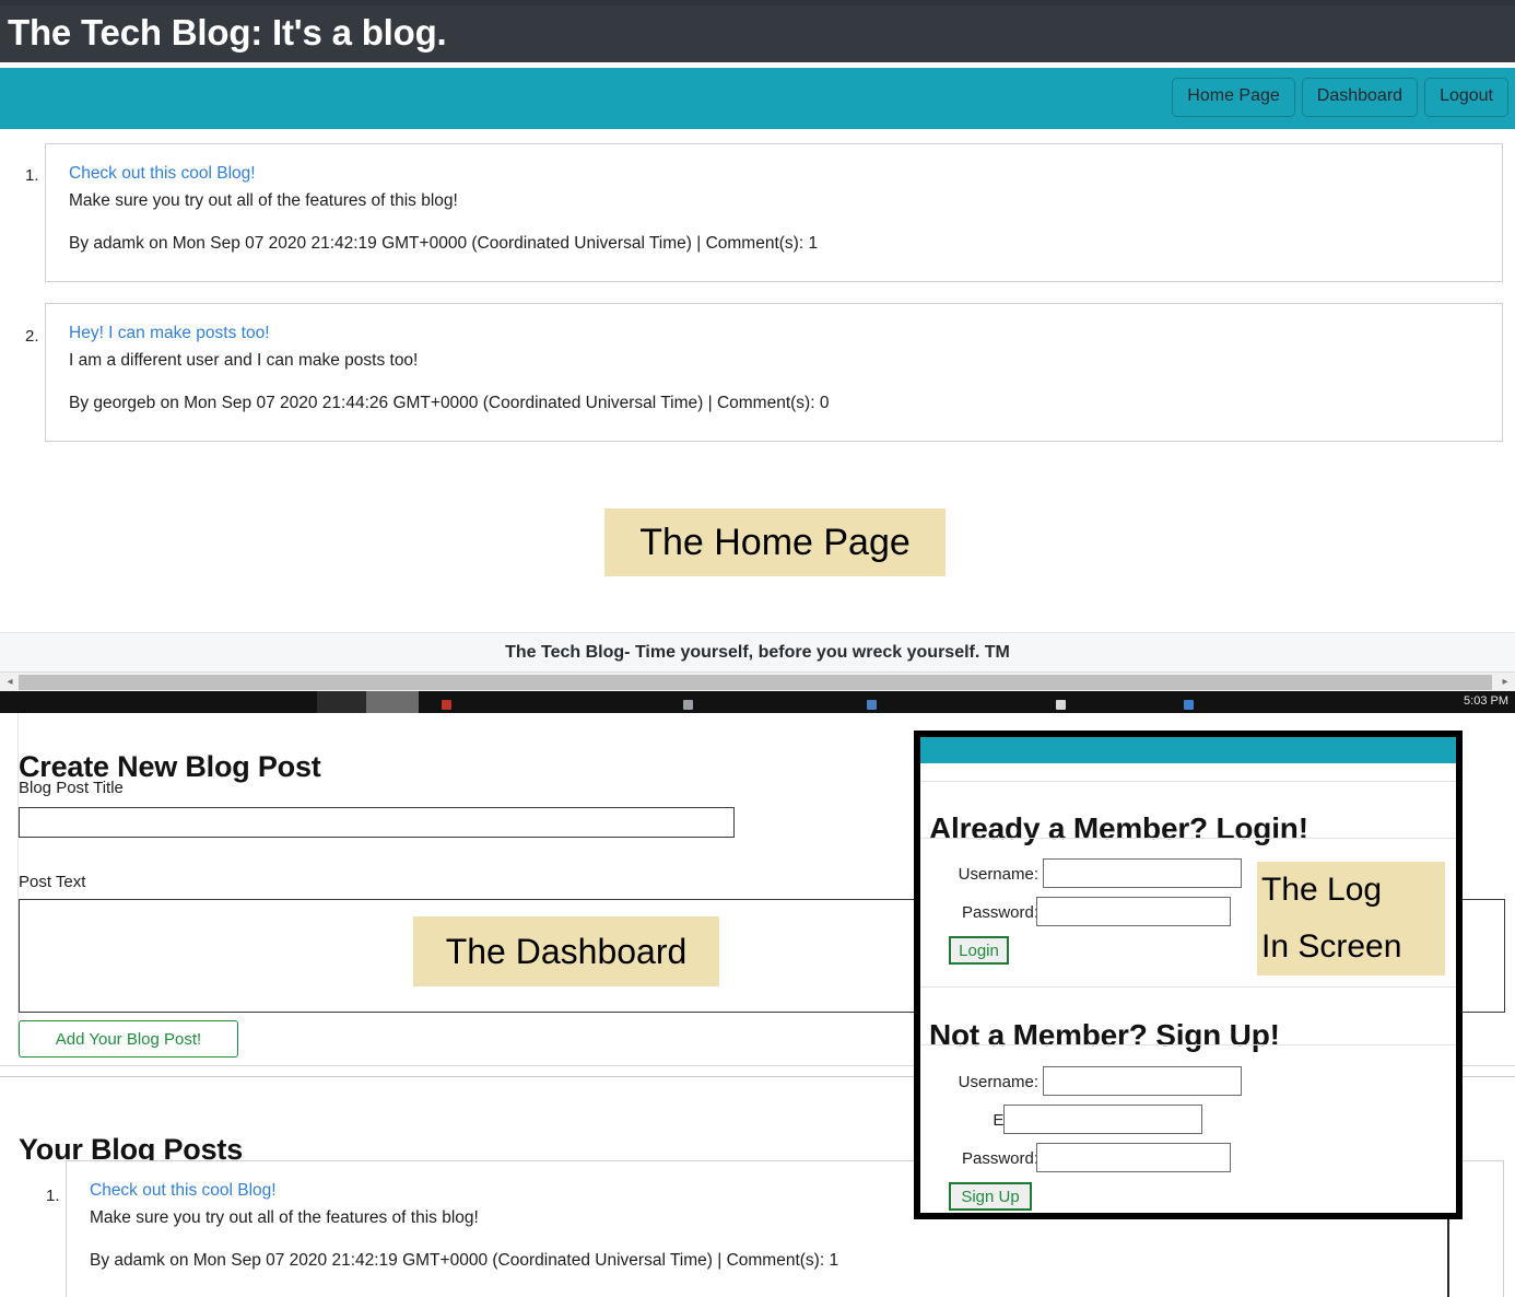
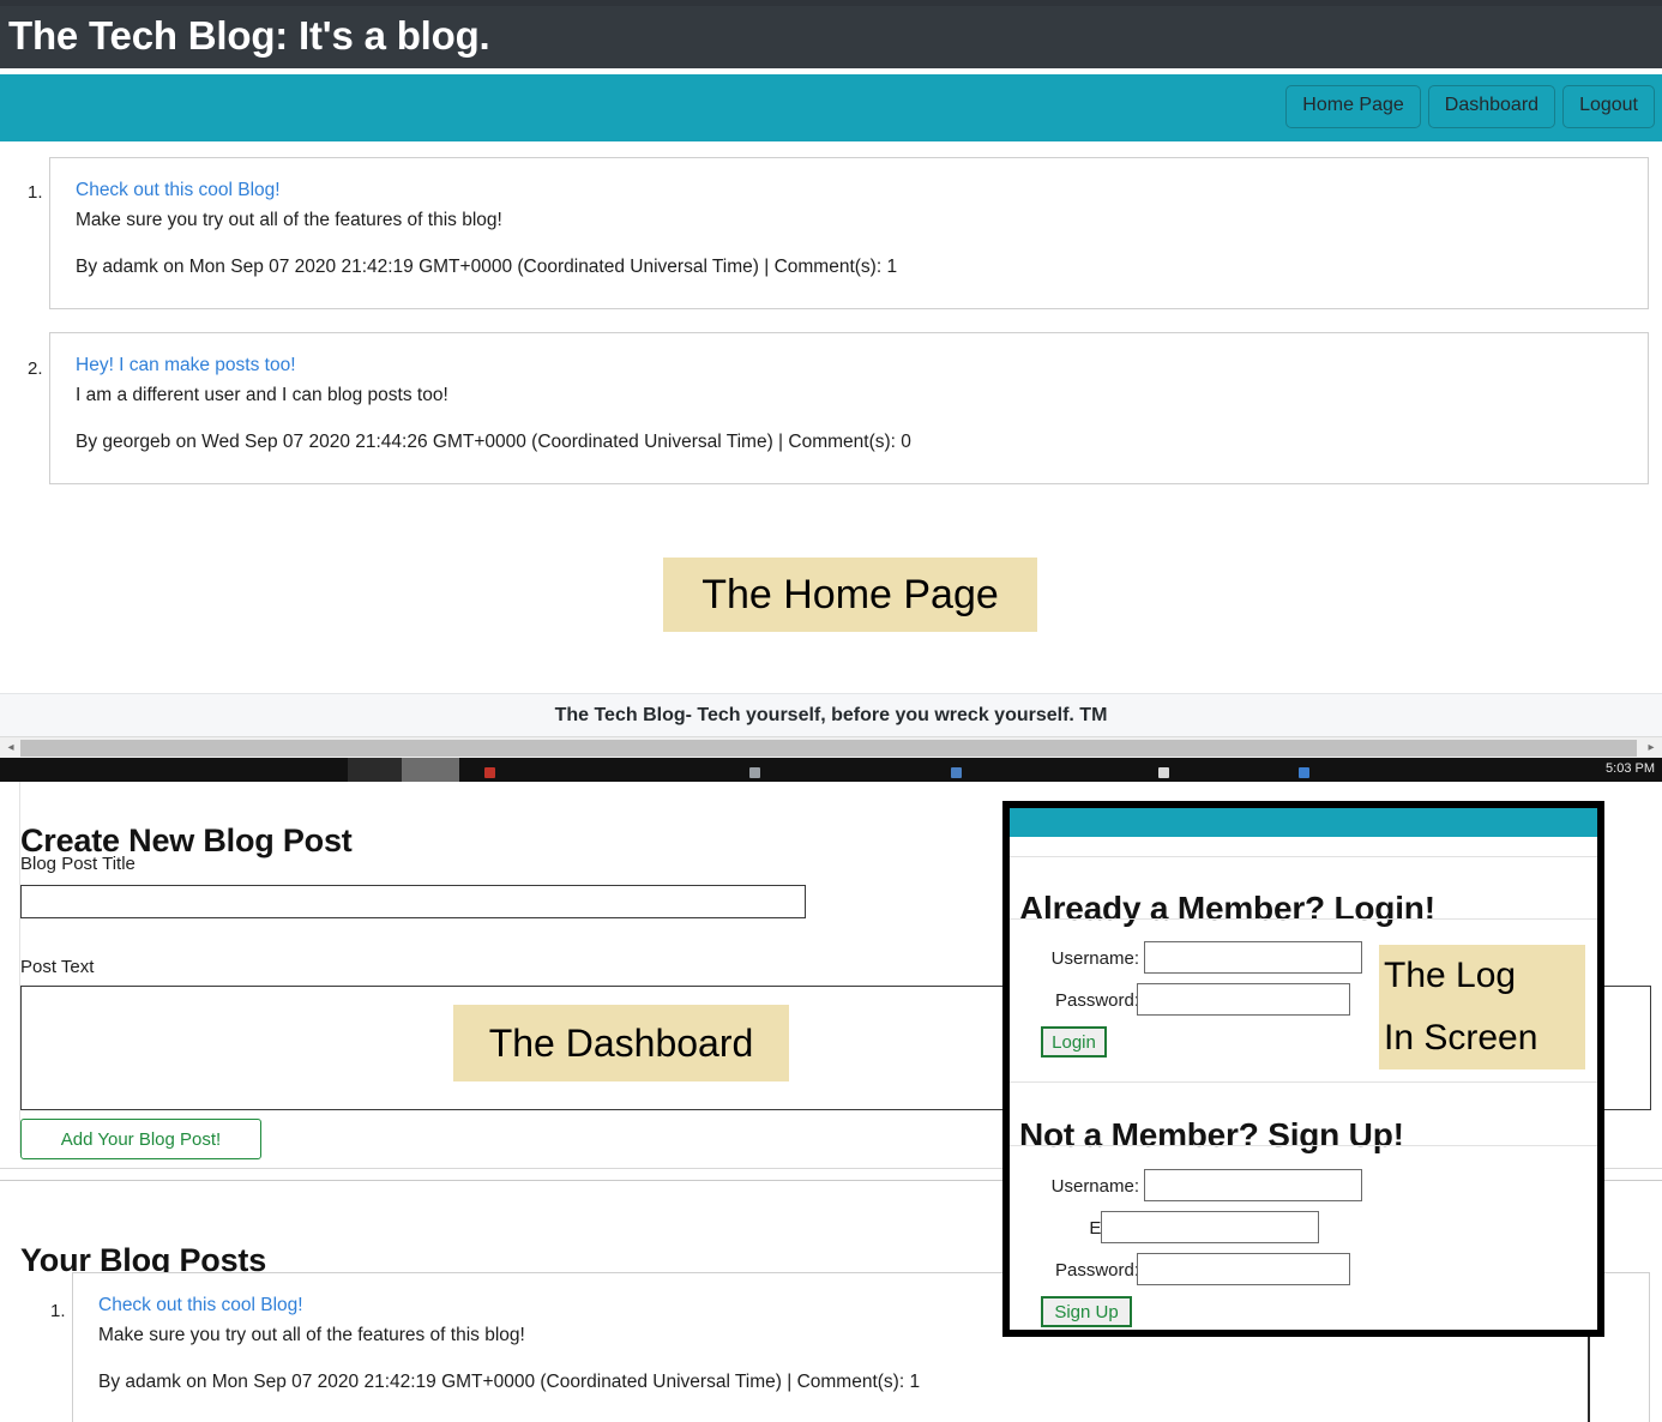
  The Tech Blog: It's a blog.
  Home Page
  Dashboard
  Logout
  1.
  Check out this cool Blog!
  Make sure you try out all of the features of this blog!
  By adamk on Mon Sep 07 2020 21:42:19 GMT+0000 (Coordinated Universal Time) | Comment(s): 1
  2.
  Hey! I can make posts too!
- I am a different user and I can make posts too!
+ I am a different user and I can blog posts too!
- By georgeb on Mon Sep 07 2020 21:44:26 GMT+0000 (Coordinated Universal Time) | Comment(s): 0
+ By georgeb on Wed Sep 07 2020 21:44:26 GMT+0000 (Coordinated Universal Time) | Comment(s): 0
  The Home Page
- The Tech Blog- Time yourself, before you wreck yourself. TM
+ The Tech Blog- Tech yourself, before you wreck yourself. TM
  ◂
  ▸
  5:03 PM
  Create New Blog Post
  Blog Post Title
  Post Text
  The Dashboard
  Add Your Blog Post!
  Your Blog Posts
  1.
  Check out this cool Blog!
  Make sure you try out all of the features of this blog!
  By adamk on Mon Sep 07 2020 21:42:19 GMT+0000 (Coordinated Universal Time) | Comment(s): 1
  Already a Member? Login!
  Username:
  Password
  Login
  Not a Member? Sign Up!
  Username:
  Password
  Sign Up
  The Log
  In Screen
